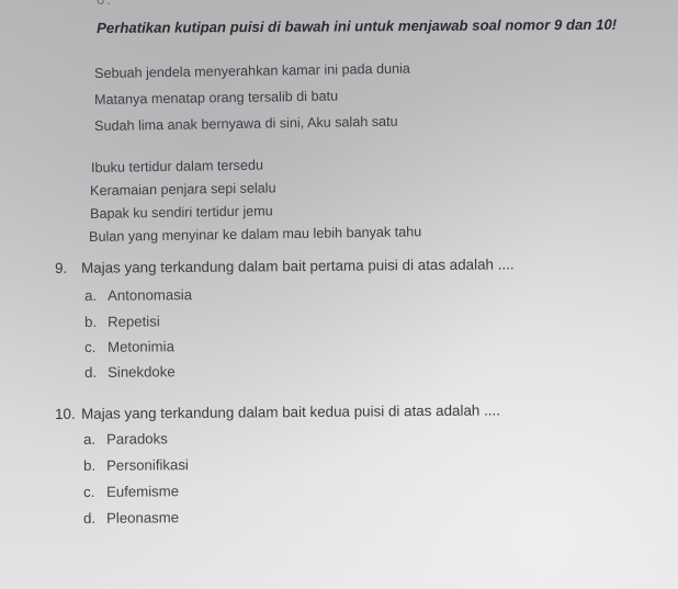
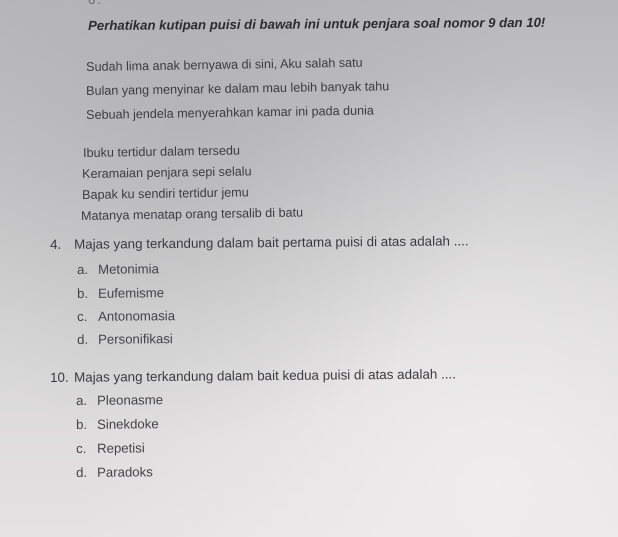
- Perhatikan kutipan puisi di bawah ini untuk menjawab soal nomor 9 dan 10!
+ Perhatikan kutipan puisi di bawah ini untuk penjara soal nomor 9 dan 10!
- Sebuah jendela menyerahkan kamar ini pada dunia
+ Sudah lima anak bernyawa di sini, Aku salah satu
- Matanya menatap orang tersalib di batu
+ Bulan yang menyinar ke dalam mau lebih banyak tahu
- Sudah lima anak bernyawa di sini, Aku salah satu
+ Sebuah jendela menyerahkan kamar ini pada dunia
  Ibuku tertidur dalam tersedu
  Keramaian penjara sepi selalu
  Bapak ku sendiri tertidur jemu
- Bulan yang menyinar ke dalam mau lebih banyak tahu
+ Matanya menatap orang tersalib di batu
- 9. Majas yang terkandung dalam bait pertama puisi di atas adalah ....
+ 4. Majas yang terkandung dalam bait pertama puisi di atas adalah ....
- a. Antonomasia
+ a. Metonimia
- b. Repetisi
+ b. Eufemisme
- c. Metonimia
+ c. Antonomasia
- d. Sinekdoke
+ d. Personifikasi
  10. Majas yang terkandung dalam bait kedua puisi di atas adalah ....
- a. Paradoks
+ a. Pleonasme
- b. Personifikasi
+ b. Sinekdoke
- c. Eufemisme
+ c. Repetisi
- d. Pleonasme
+ d. Paradoks
